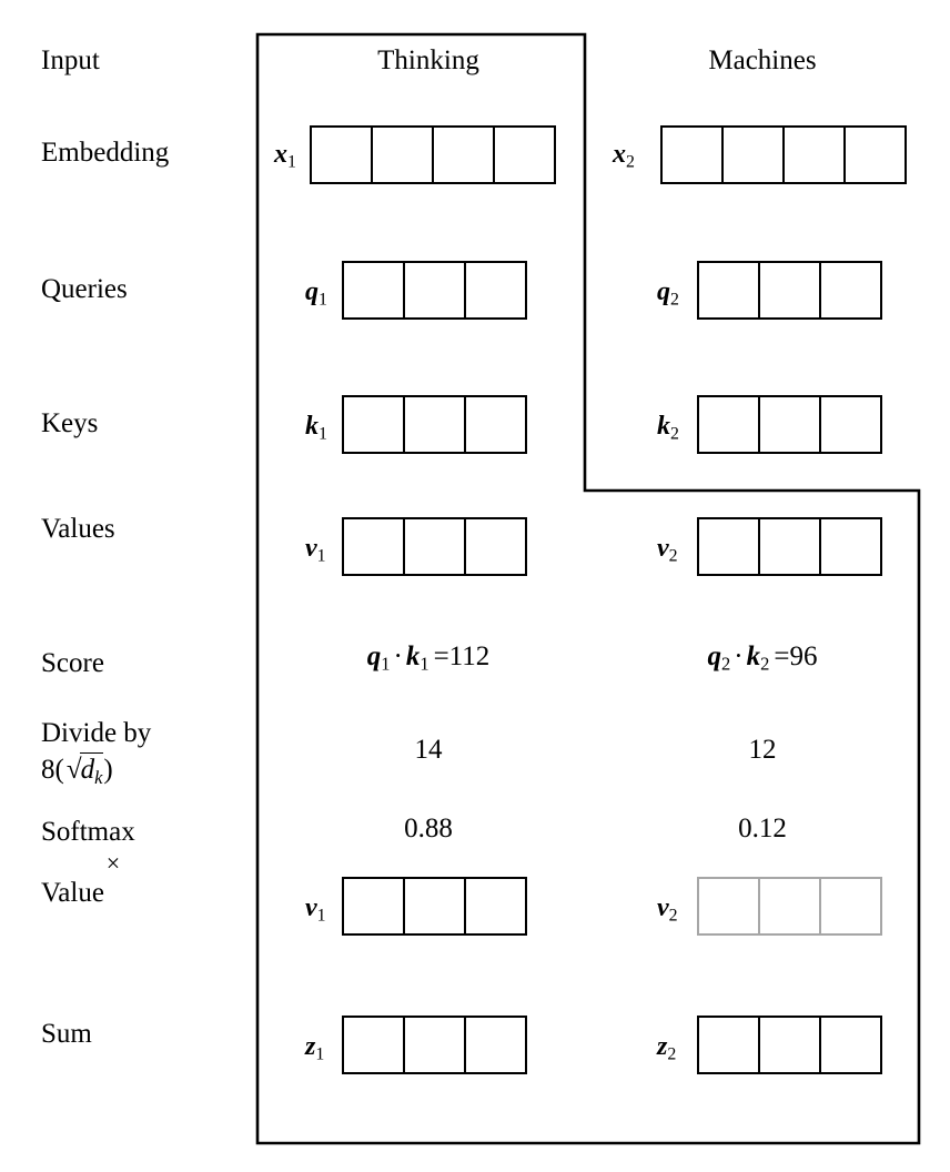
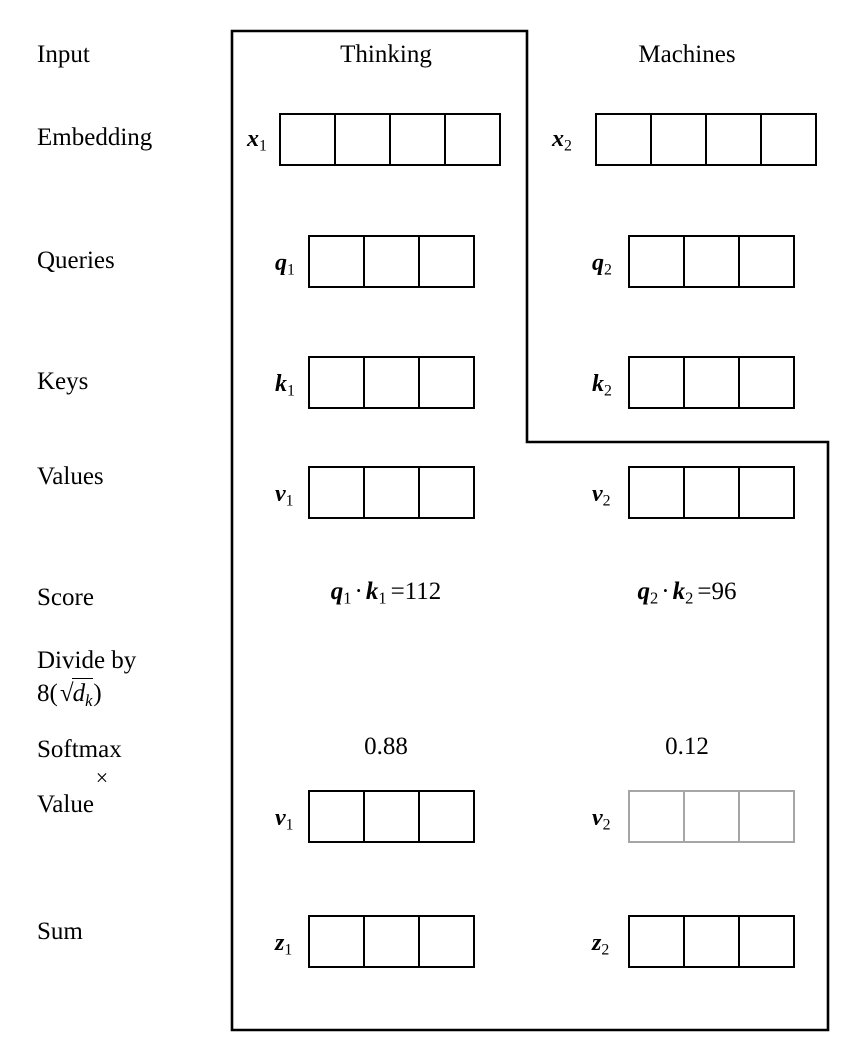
  Input
  Embedding
  Queries
  Keys
  Values
  Score
  Divide by
  8(√dk)
  Softmax
  ×
  Value
  Sum
  Thinking
  Machines
  x1
  x2
  q1
  q2
  k1
  k2
  v1
  v2
  q1 ·k1 =112
  q2 ·k2 =96
- 14
- 12
  0.88
  0.12
  v1
  v2
  z1
  z2
